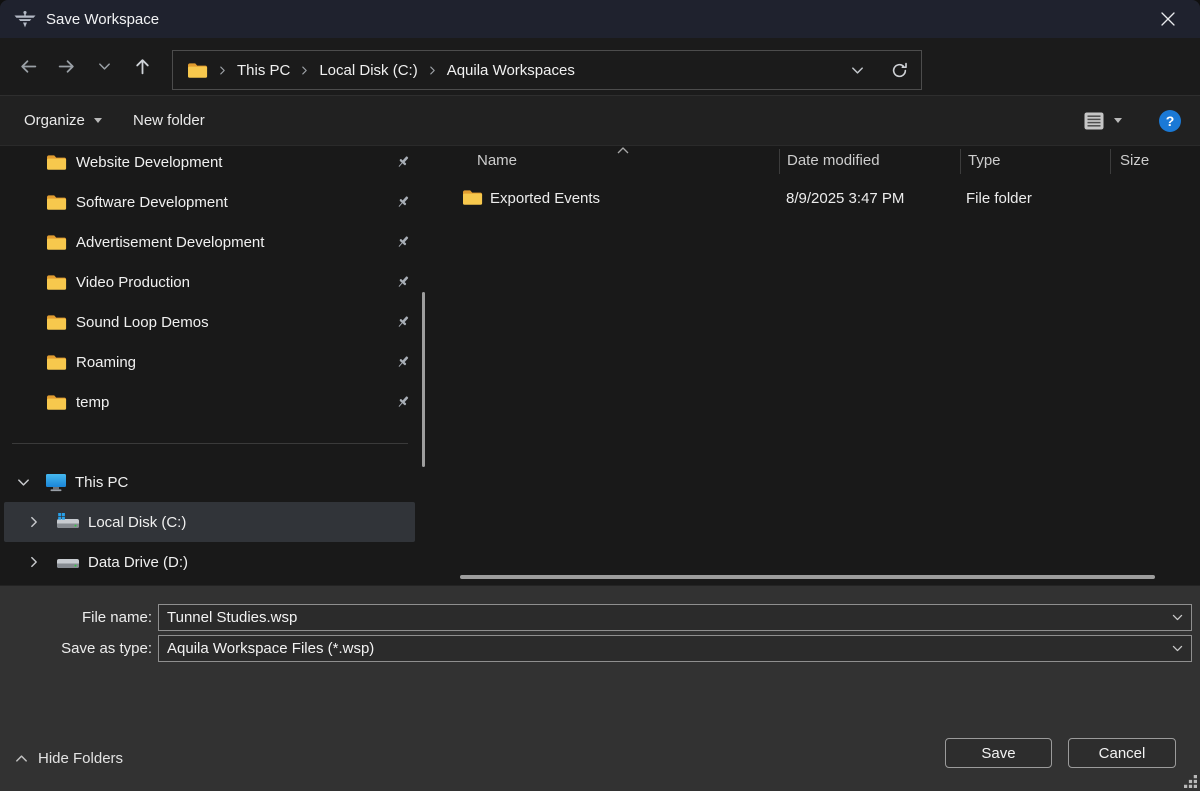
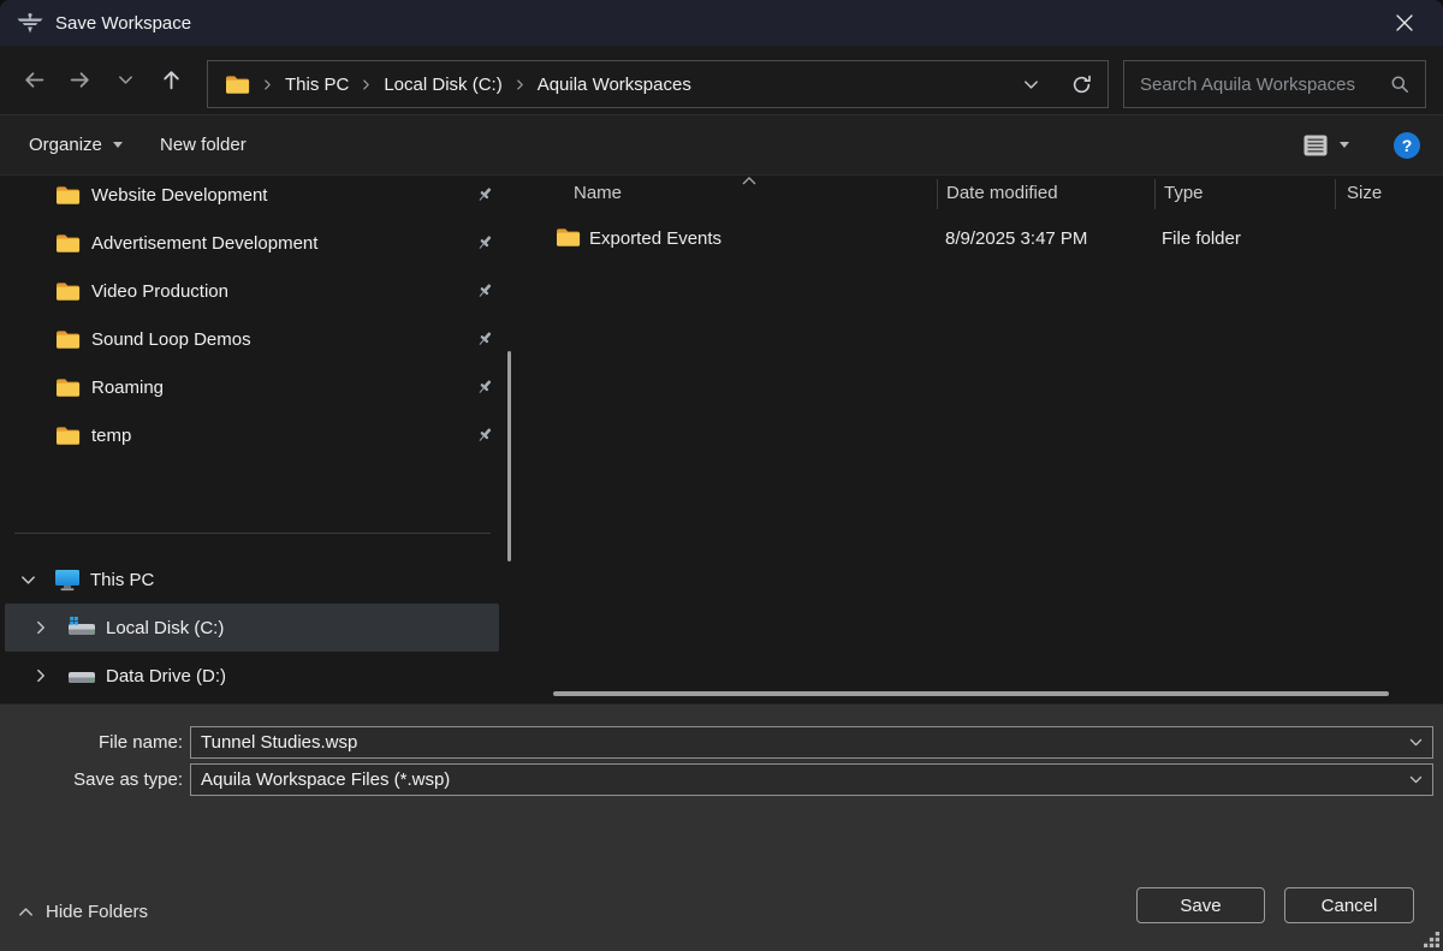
  Save Workspace
  This PC
  Local Disk (C:)
  Aquila Workspaces
+ Search Aquila Workspaces
  Organize
  New folder
  ?
  Website Development
- Software Development
  Advertisement Development
  Video Production
  Sound Loop Demos
  Roaming
  temp
  This PC
  Local Disk (C:)
  Data Drive (D:)
  Name
  Date modified
  Type
  Size
  Exported Events
  8/9/2025 3:47 PM
  File folder
  File name:
  Tunnel Studies.wsp
  Save as type:
  Aquila Workspace Files (*.wsp)
  Hide Folders
  Save
  Cancel
